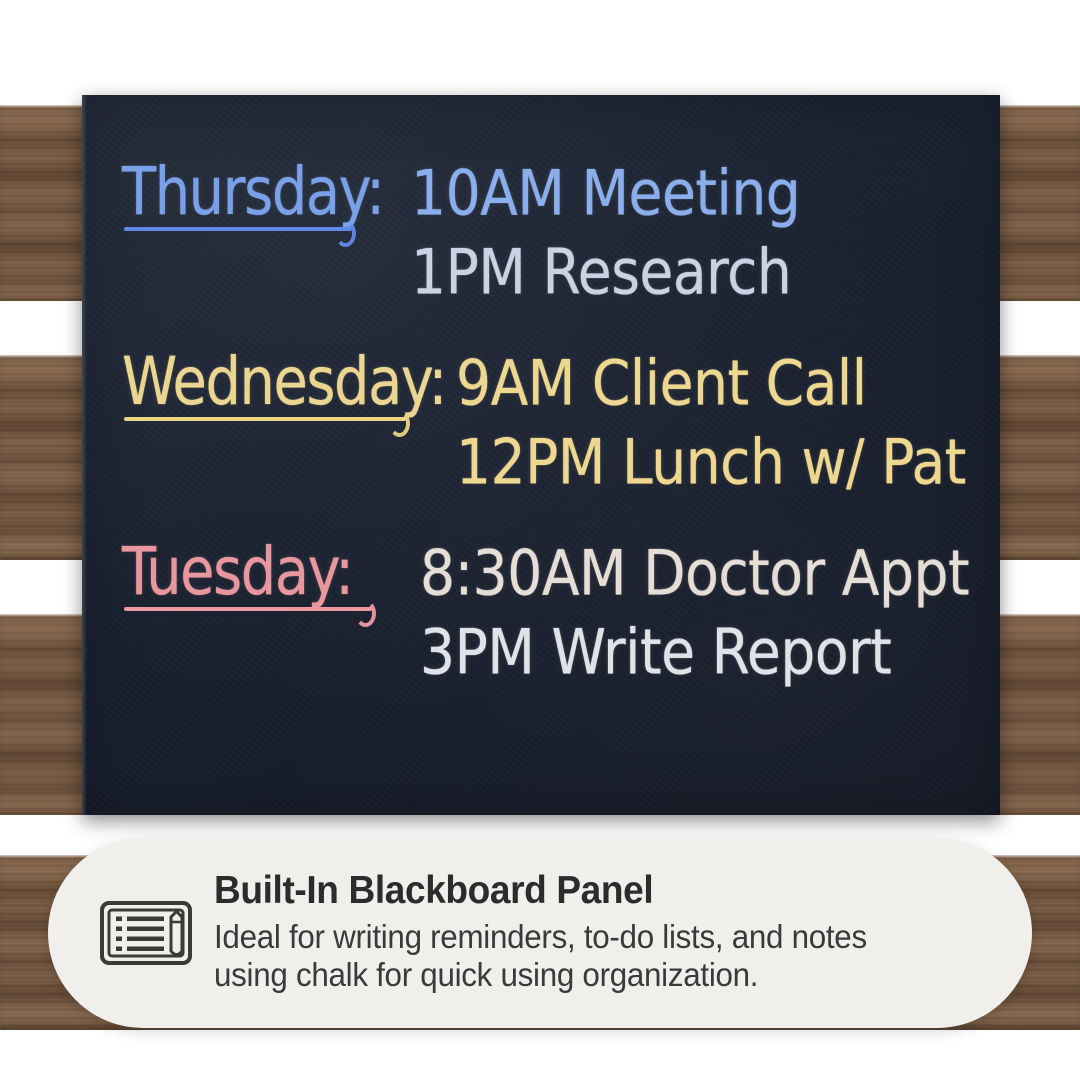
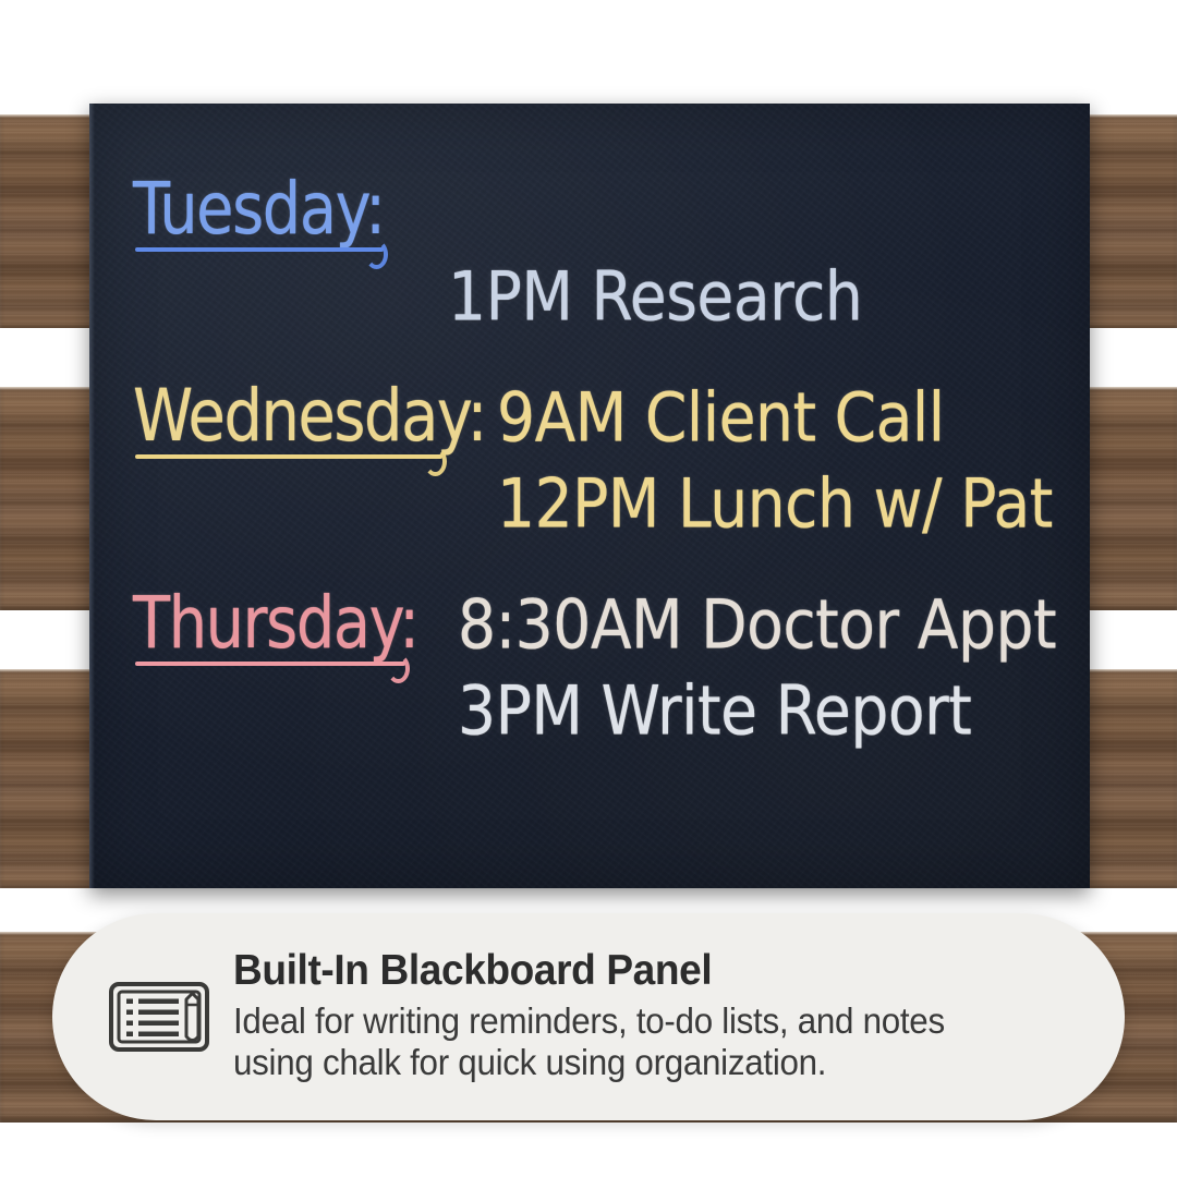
- Thursday:
+ Tuesday:
- 10AM Meeting
  1PM Research
  Wednesday:
  9AM Client Call
  12PM Lunch w/ Pat
- Tuesday:
+ Thursday:
  8:30AM Doctor Appt
  3PM Write Report
  Built-In Blackboard Panel
  Ideal for writing reminders, to-do lists, and notes
  using chalk for quick using organization.
